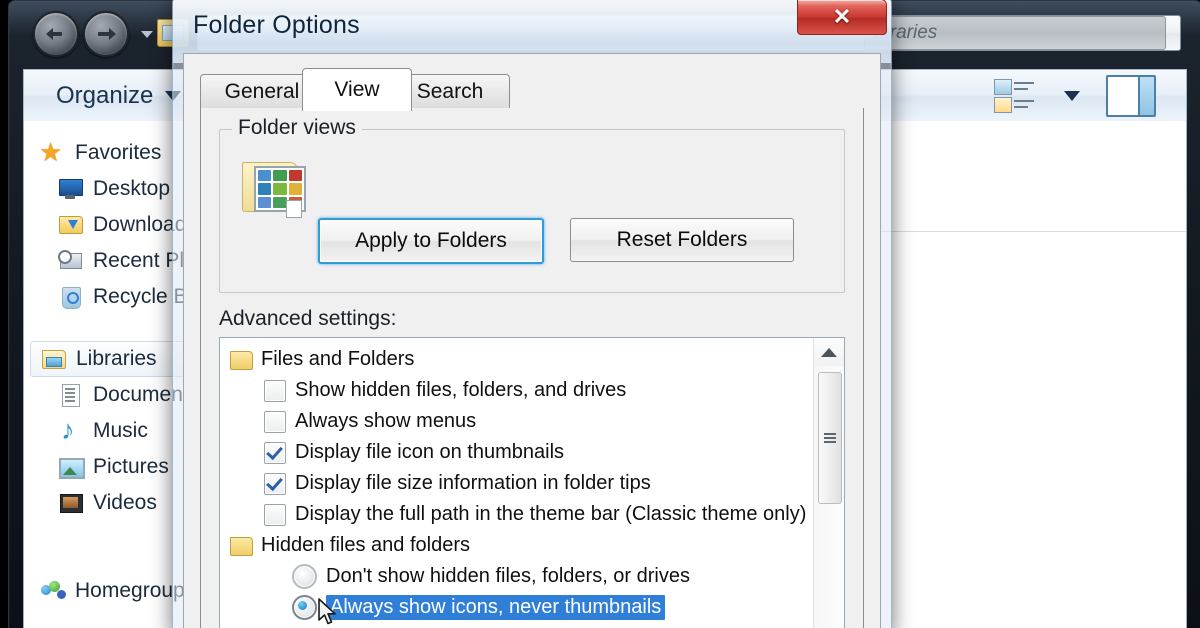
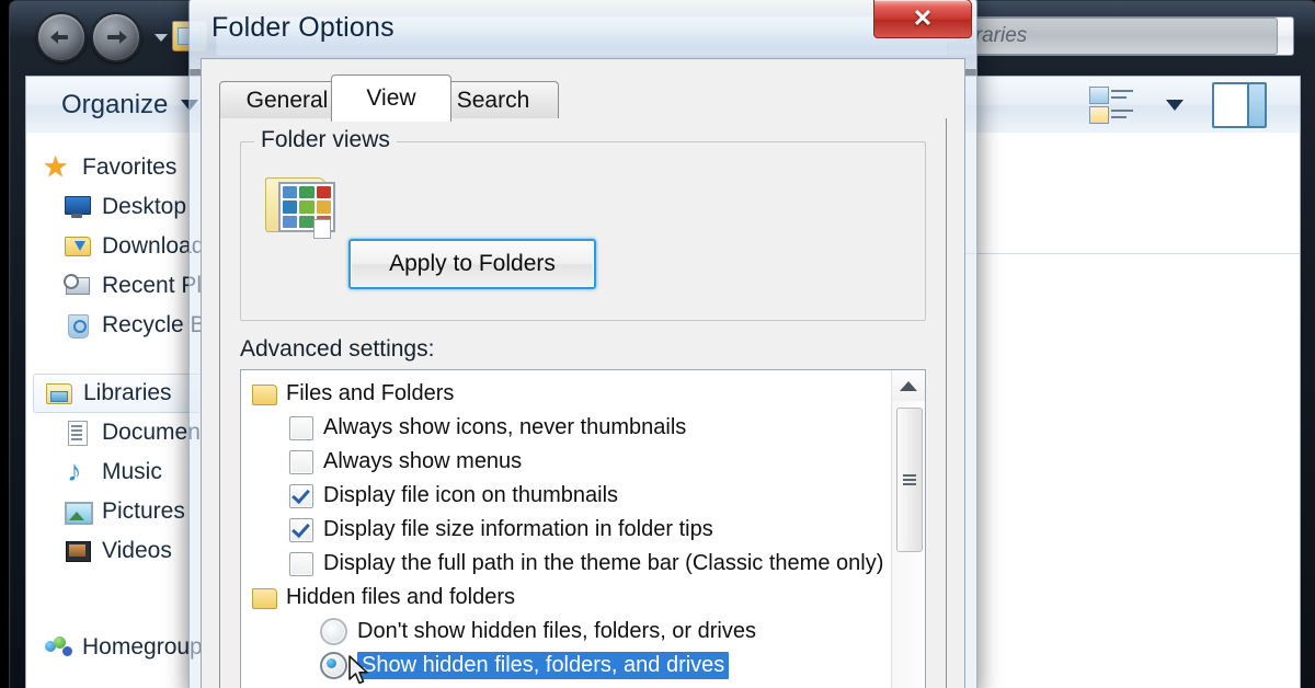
  raries
  Organize
  Favorites
  Desktop
  Download
  Recycle B
  Libraries
  Documen
  Music
  Pictures
  Videos
  Homegroup
  Folder Options
  ✕
  General
  View
  Search
  Folder views
  Apply to Folders
- Reset Folders
  Advanced settings:
  Files and Folders
- Show hidden files, folders, and drives
+ Always show icons, never thumbnails
  Always show menus
  Display file icon on thumbnails
  Display file size information in folder tips
  Display the full path in the theme bar (Classic theme only)
  Hidden files and folders
  Don't show hidden files, folders, or drives
- Always show icons, never thumbnails
+ Show hidden files, folders, and drives
